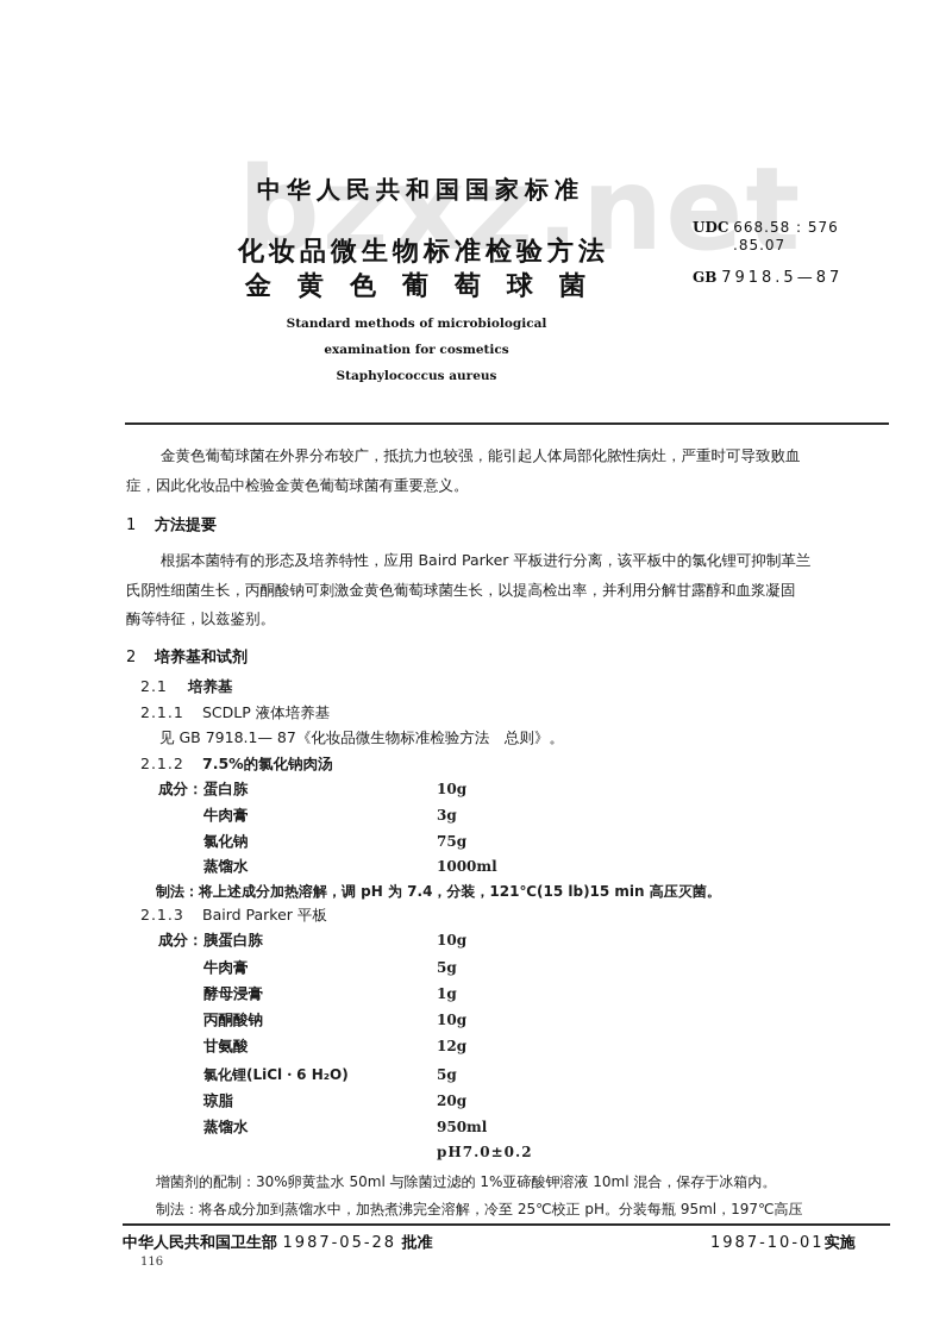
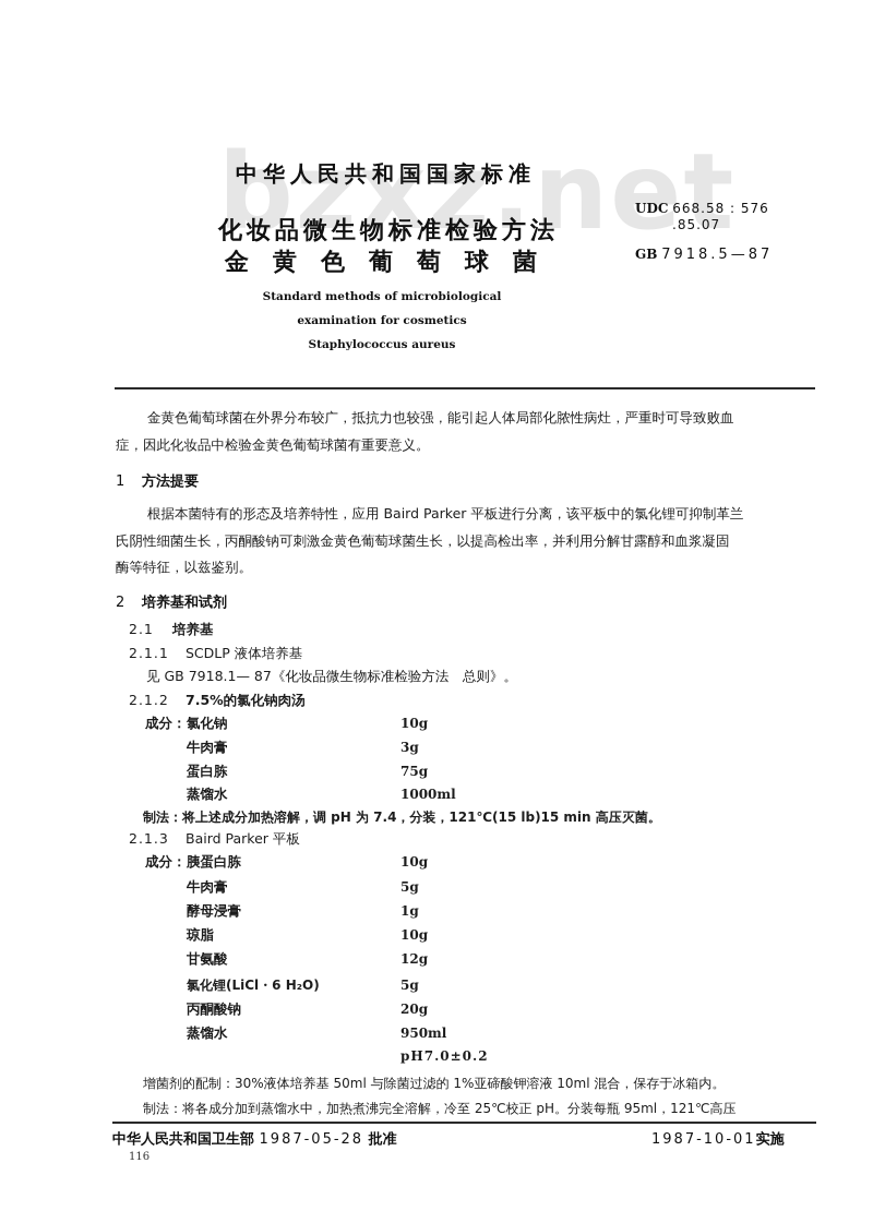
  bzxz.net
  中华人民共和国国家标准
  化妆品微生物标准检验方法
  金黄色葡萄球菌
  UDC 668.58 : 576
  .85.07
  GB 7918.5—87
  Standard methods of microbiological
  examination for cosmetics
  Staphylococcus aureus
  金黄色葡萄球菌在外界分布较广，抵抗力也较强，能引起人体局部化脓性病灶，严重时可导致败血
  症，因此化妆品中检验金黄色葡萄球菌有重要意义。
  1 方法提要
  根据本菌特有的形态及培养特性，应用 Baird Parker 平板进行分离，该平板中的氯化锂可抑制革兰
  氏阴性细菌生长，丙酮酸钠可刺激金黄色葡萄球菌生长，以提高检出率，并利用分解甘露醇和血浆凝固
  酶等特征，以兹鉴别。
  2 培养基和试剂
  2.1 培养基
  2.1.1 SCDLP 液体培养基
  见 GB 7918.1— 87《化妆品微生物标准检验方法 总则》。
  2.1.2 7.5%的氯化钠肉汤
  成分：
- 蛋白胨
+ 氯化钠
  10g
  牛肉膏
  3g
- 氯化钠
+ 蛋白胨
  75g
  蒸馏水
  1000ml
  制法：将上述成分加热溶解，调 pH 为 7.4，分装，121℃(15 lb)15 min 高压灭菌。
  2.1.3 Baird Parker 平板
  成分：
  胰蛋白胨
  10g
  牛肉膏
  5g
  酵母浸膏
  1g
- 丙酮酸钠
+ 琼脂
  10g
  甘氨酸
  12g
  氯化锂(LiCl・6 H₂O)
  5g
- 琼脂
+ 丙酮酸钠
  20g
  蒸馏水
  950ml
  pH7.0±0.2
- 增菌剂的配制：30%卵黄盐水 50ml 与除菌过滤的 1%亚碲酸钾溶液 10ml 混合，保存于冰箱内。
+ 增菌剂的配制：30%液体培养基 50ml 与除菌过滤的 1%亚碲酸钾溶液 10ml 混合，保存于冰箱内。
- 制法：将各成分加到蒸馏水中，加热煮沸完全溶解，冷至 25℃校正 pH。分装每瓶 95ml，197℃高压
+ 制法：将各成分加到蒸馏水中，加热煮沸完全溶解，冷至 25℃校正 pH。分装每瓶 95ml，121℃高压
  中华人民共和国卫生部 1987-05-28 批准
  1987-10-01实施
  116
